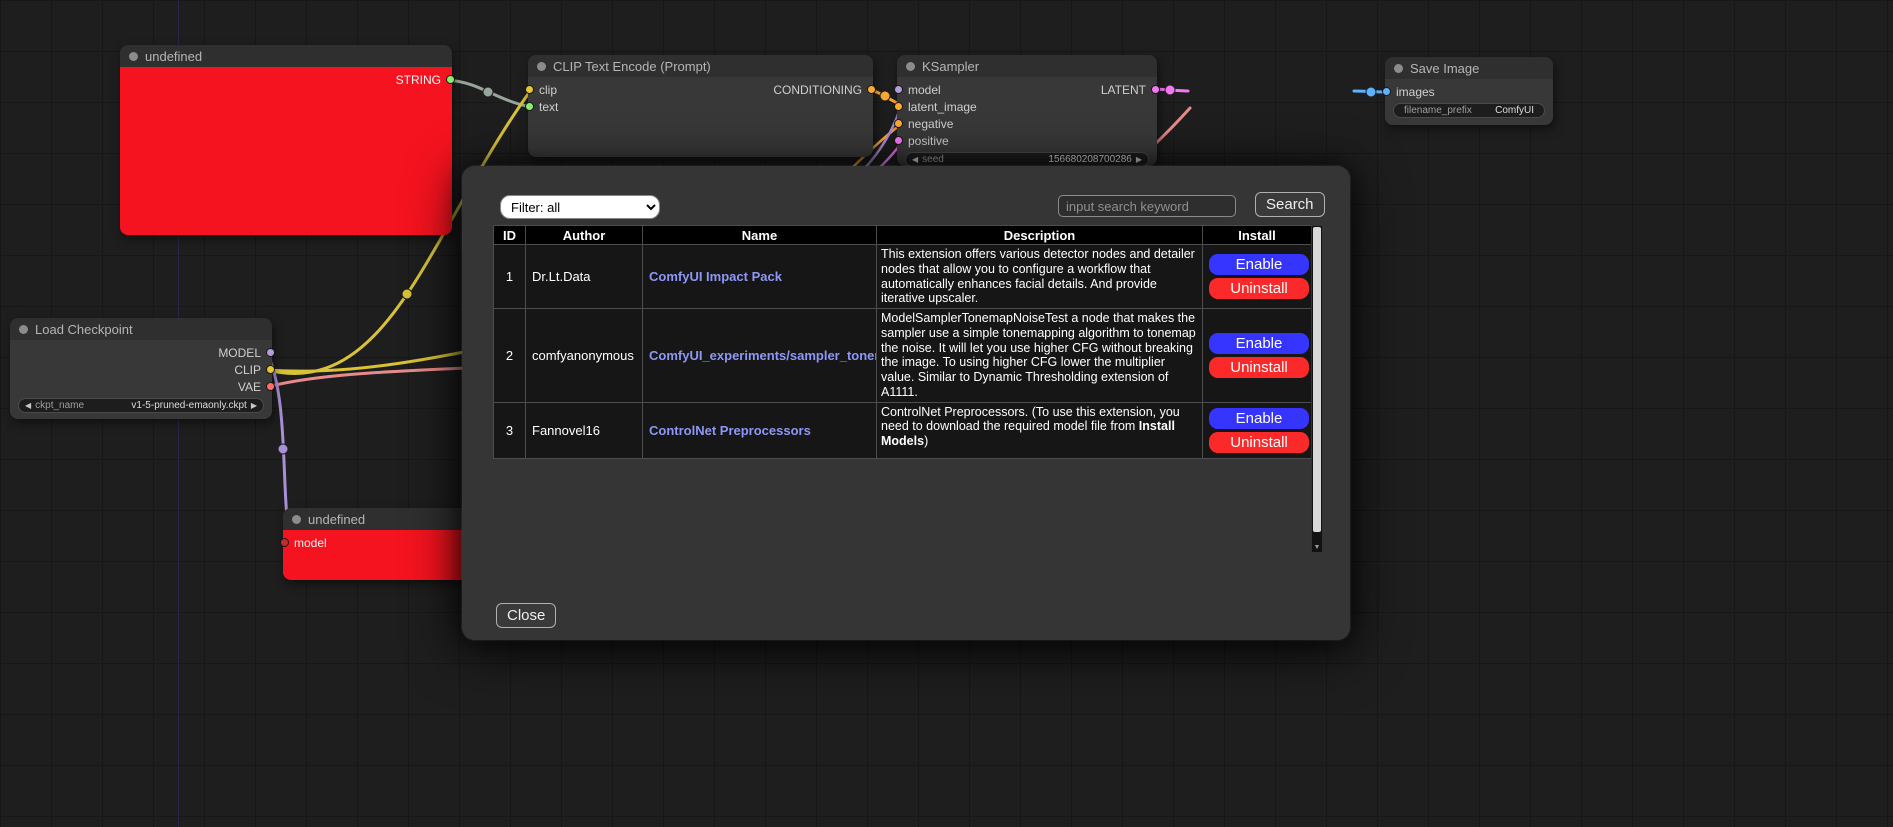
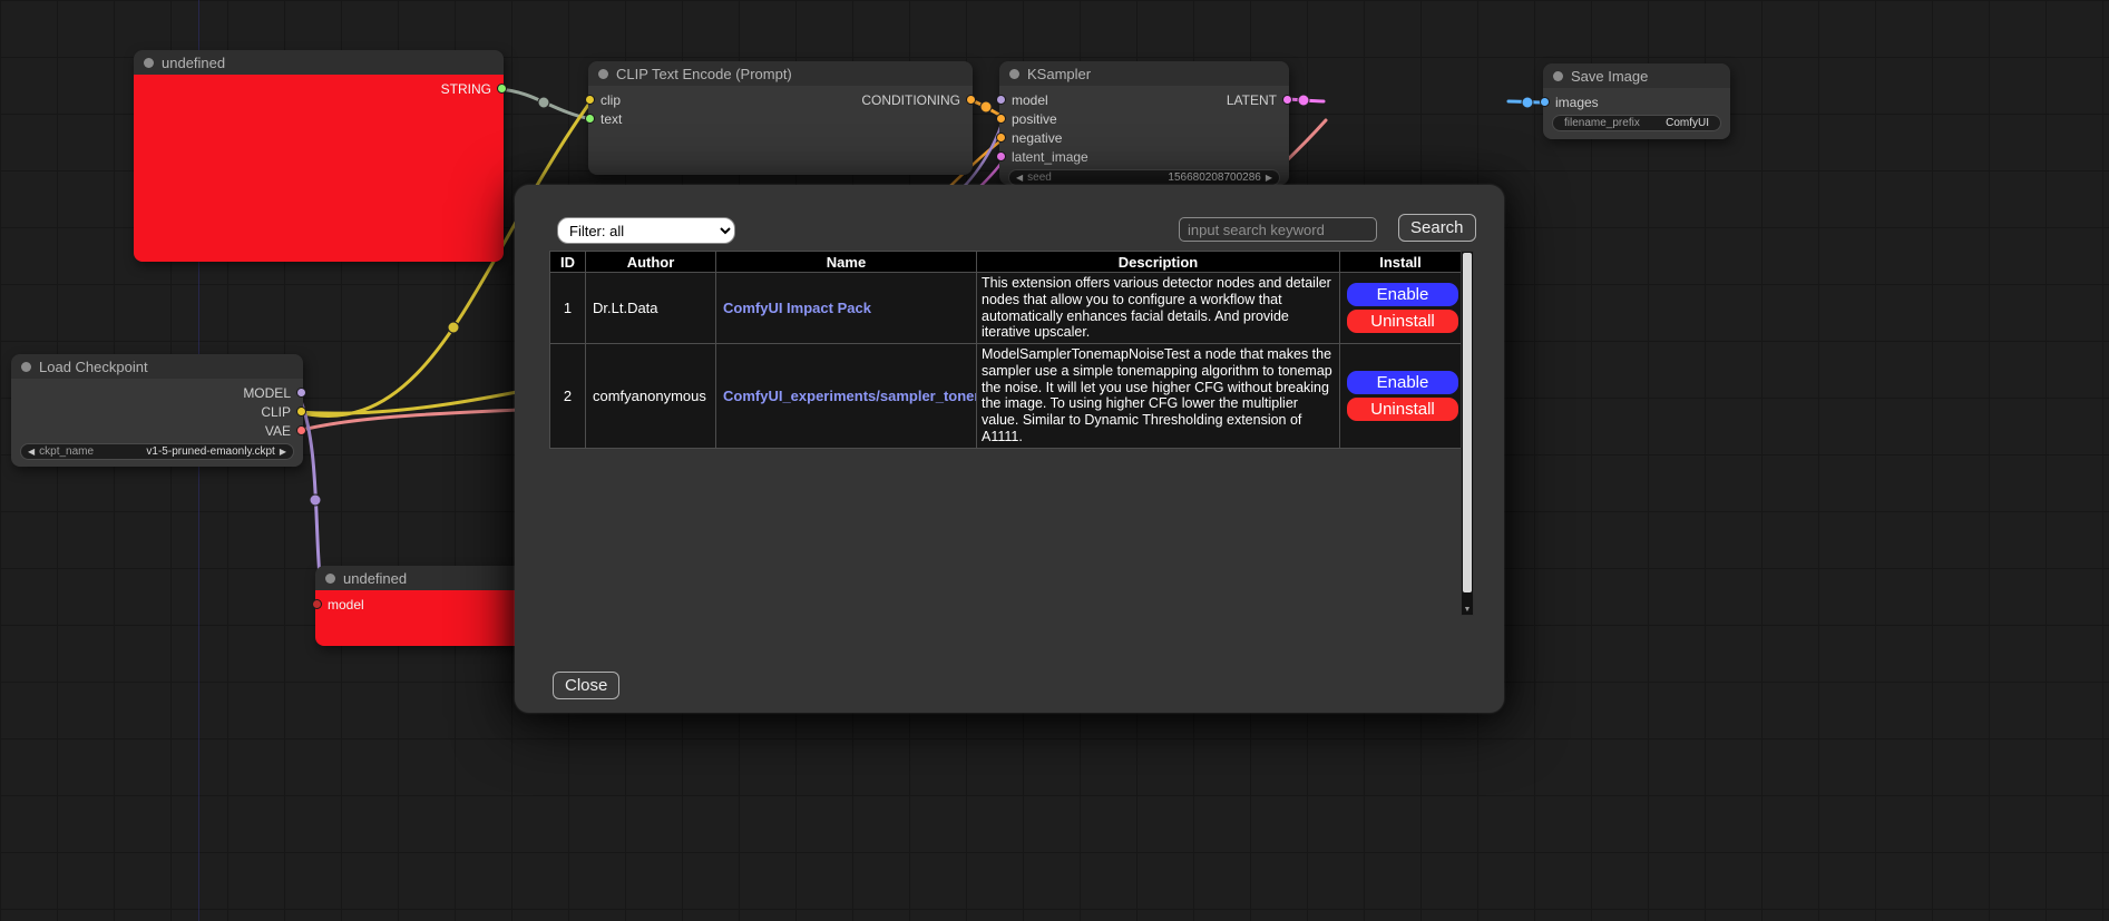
  undefined
  STRING
  CLIP Text Encode (Prompt)
  clip
  text
  CONDITIONING
  KSampler
  model
- latent_image
+ positive
  negative
- positive
+ latent_image
  LATENT
  ◀
  seed
  156680208700286
  ▶
  Save Image
  images
  filename_prefix
  ComfyUI
  Load Checkpoint
  MODEL
  CLIP
  VAE
  ◀
  ckpt_name
  v1-5-pruned-emaonly.ckpt
  ▶
  undefined
  model
  Filter: all
  input search keyword
  Search
  ID	Author	Name	Description	Install
  1	Dr.Lt.Data	ComfyUI Impact Pack	This extension offers various detector nodes and detailer nodes that allow you to configure a workflow that automatically enhances facial details. And provide iterative upscaler.	Enable Uninstall
  2	comfyanonymous	ComfyUI_experiments/sampler_tone	ModelSamplerTonemapNoiseTest a node that makes the sampler use a simple tonemapping algorithm to tonemap the noise. It will let you use higher CFG without breaking the image. To using higher CFG lower the multiplier value. Similar to Dynamic Thresholding extension of A1111.	Enable Uninstall
- 3	Fannovel16	ControlNet Preprocessors	ControlNet Preprocessors. (To use this extension, you need to download the required model file from Install Models)	Enable Uninstall
  Close
